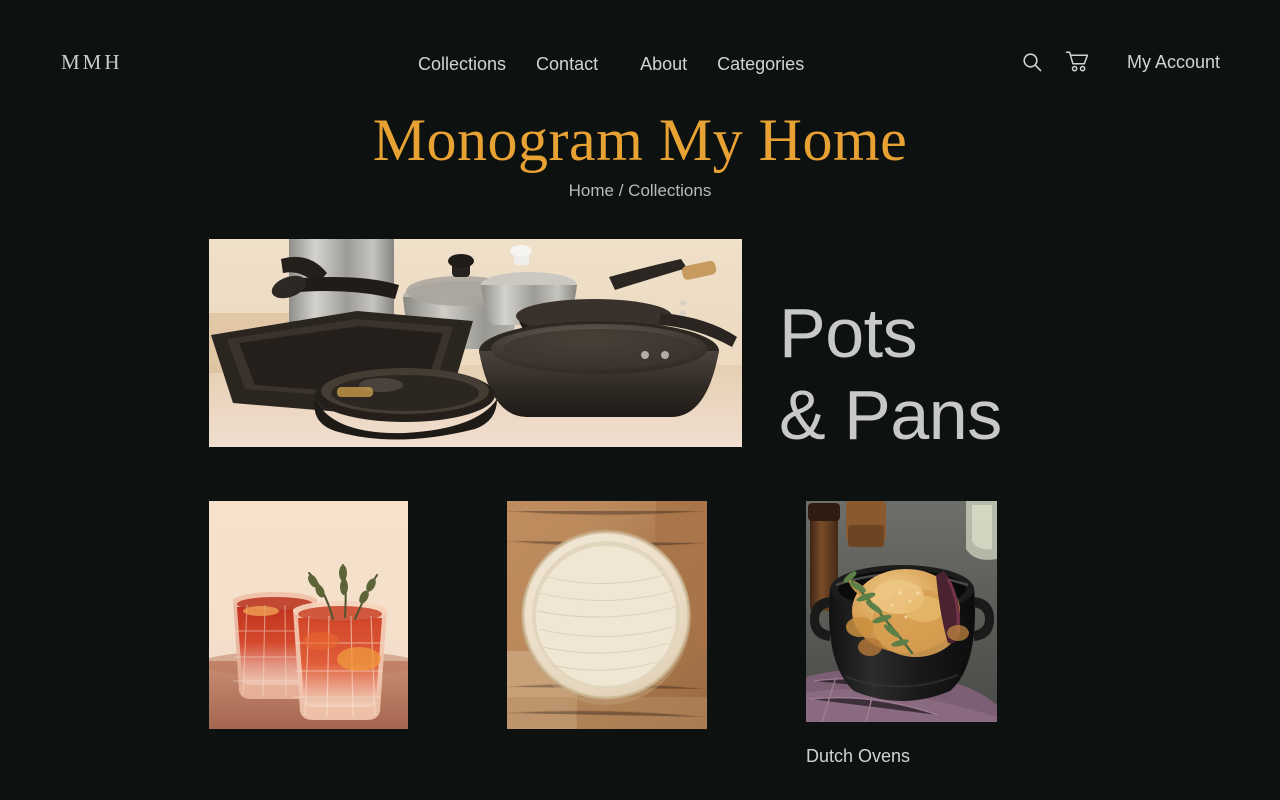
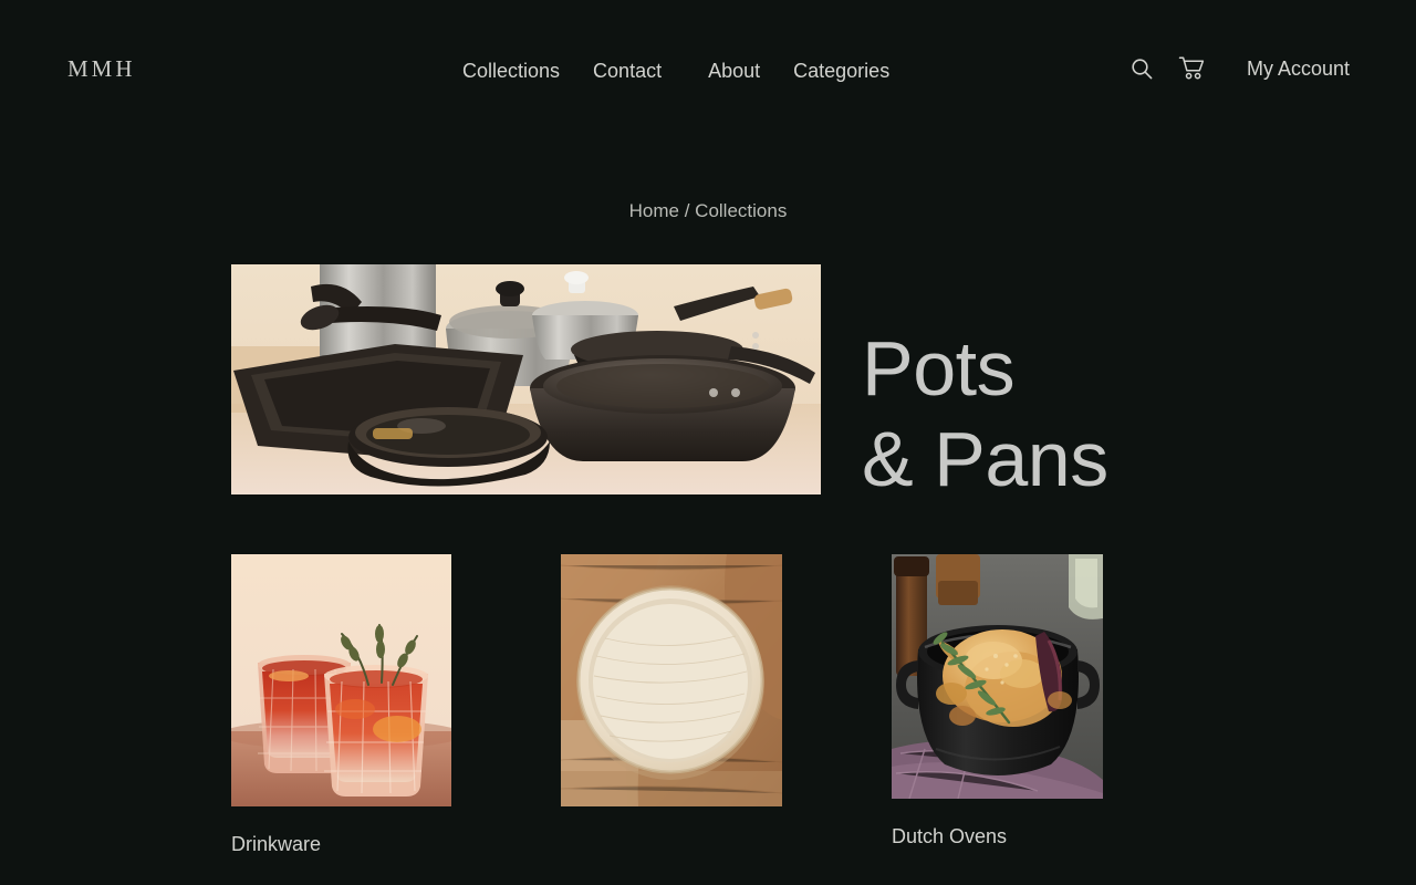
  MMH
  Collections
  Contact
  About
  Categories
  My Account
- Monogram My Home
  Home / Collections
  Pots
  & Pans
+ Drinkware
  Dutch Ovens
